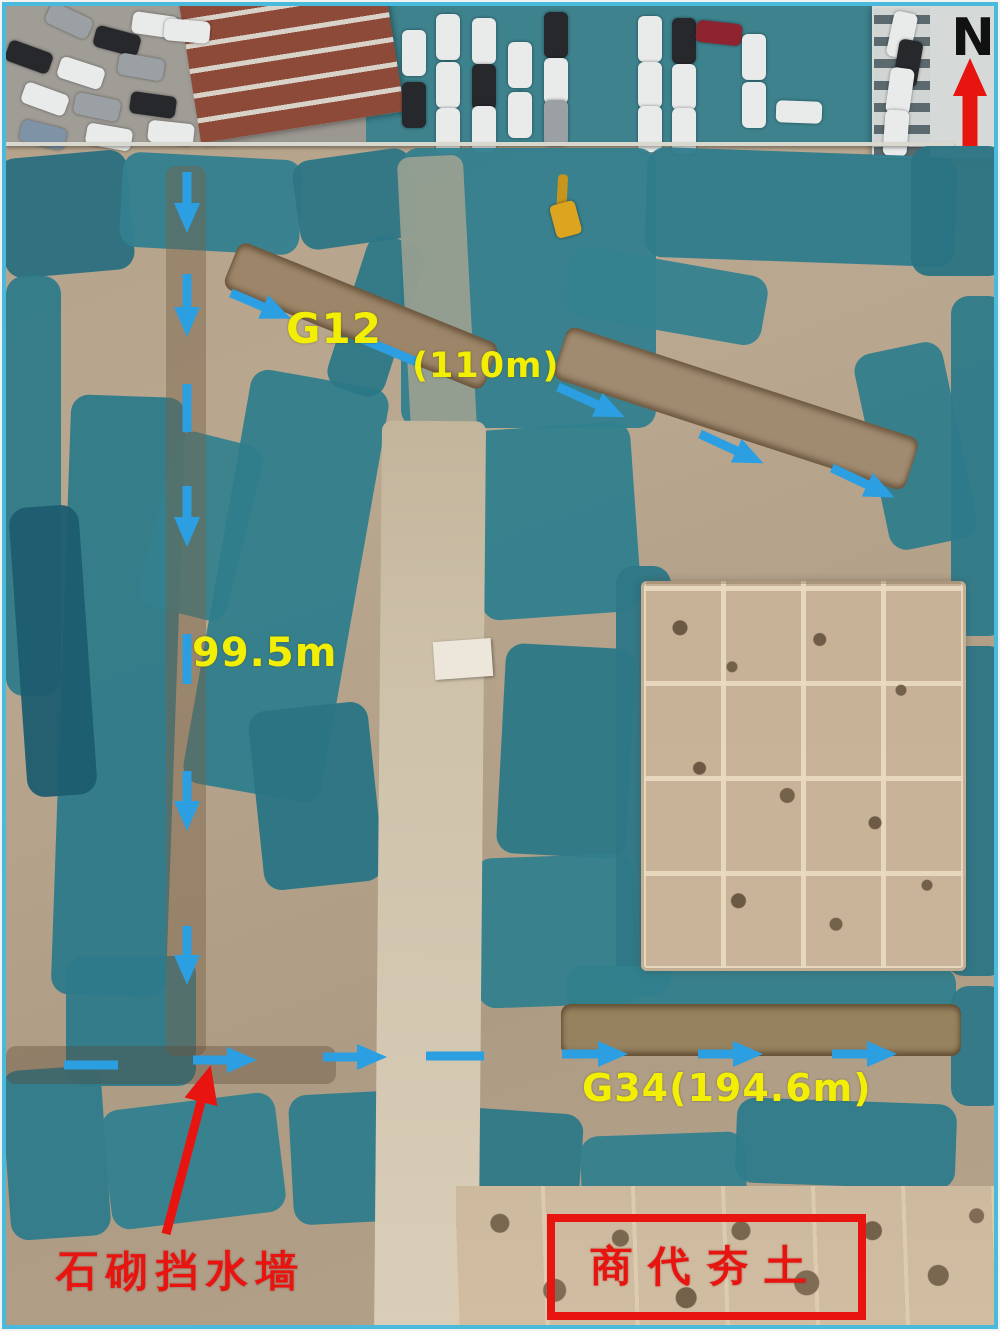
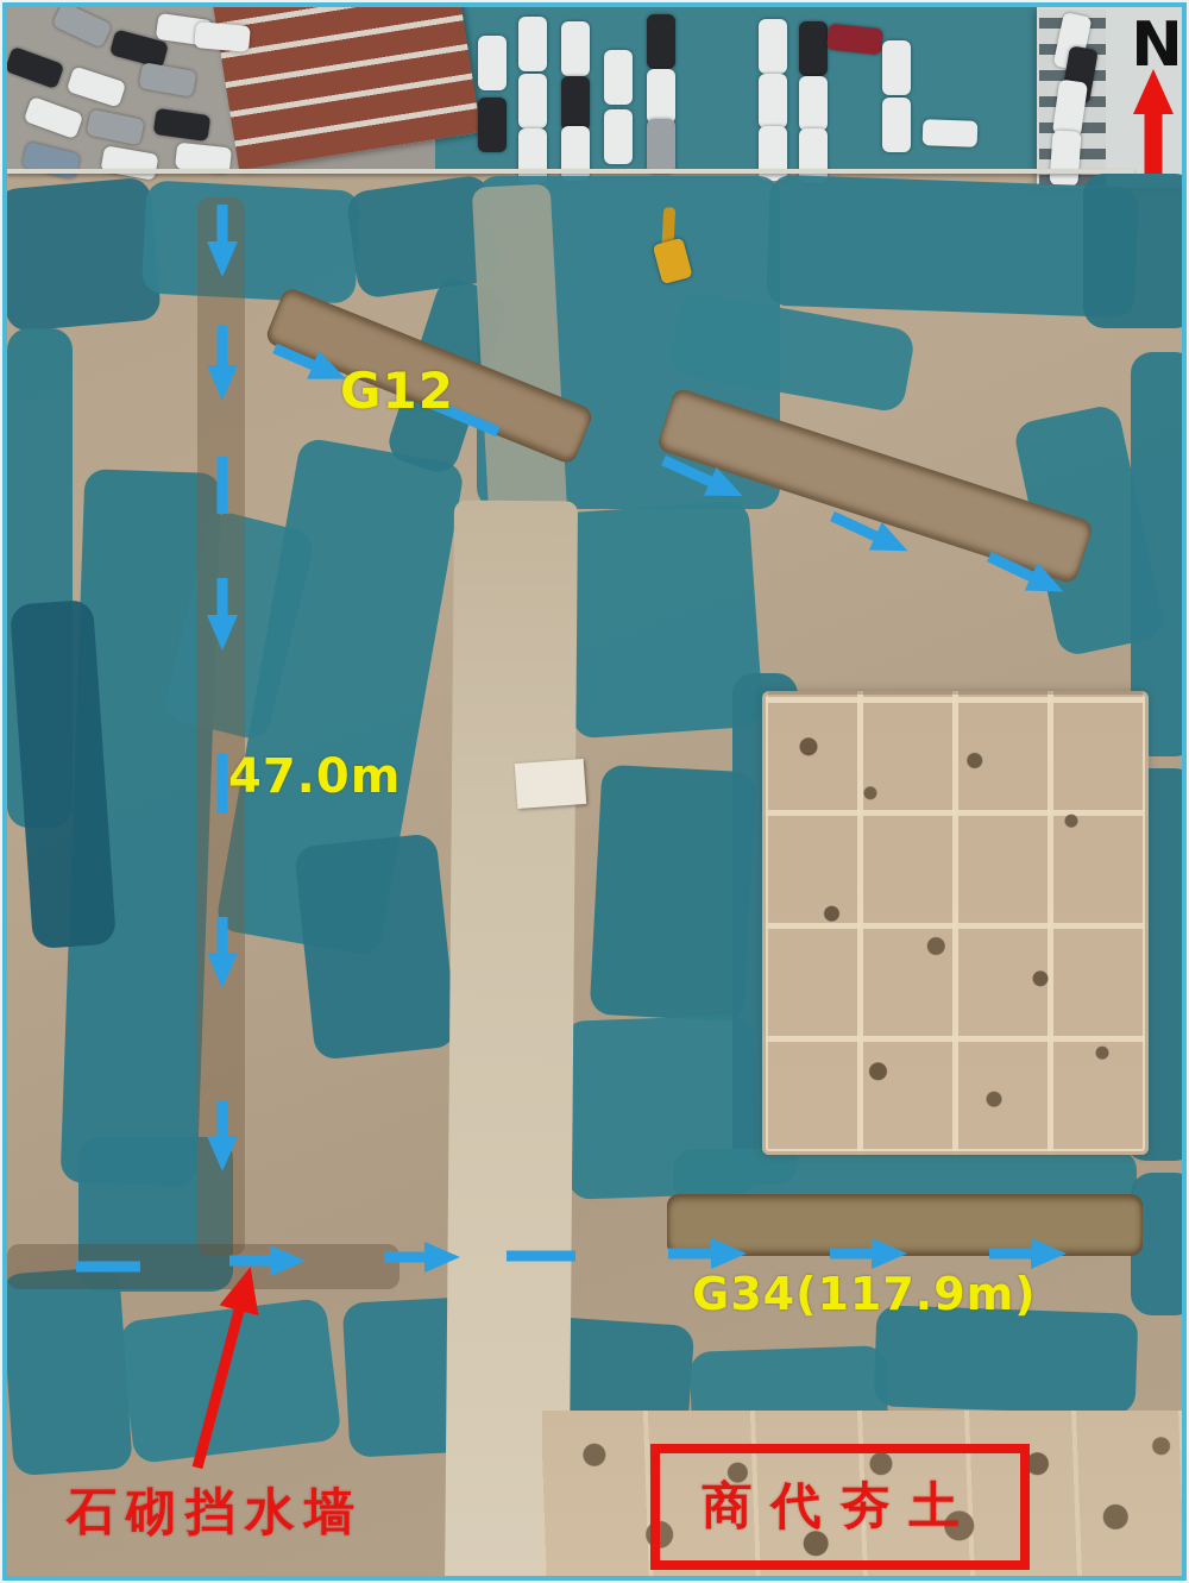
  N
  G12
- (110m)
- 99.5m
+ 47.0m
- G34(194.6m)
+ G34(117.9m)
  石砌挡水墙
  商代夯土
